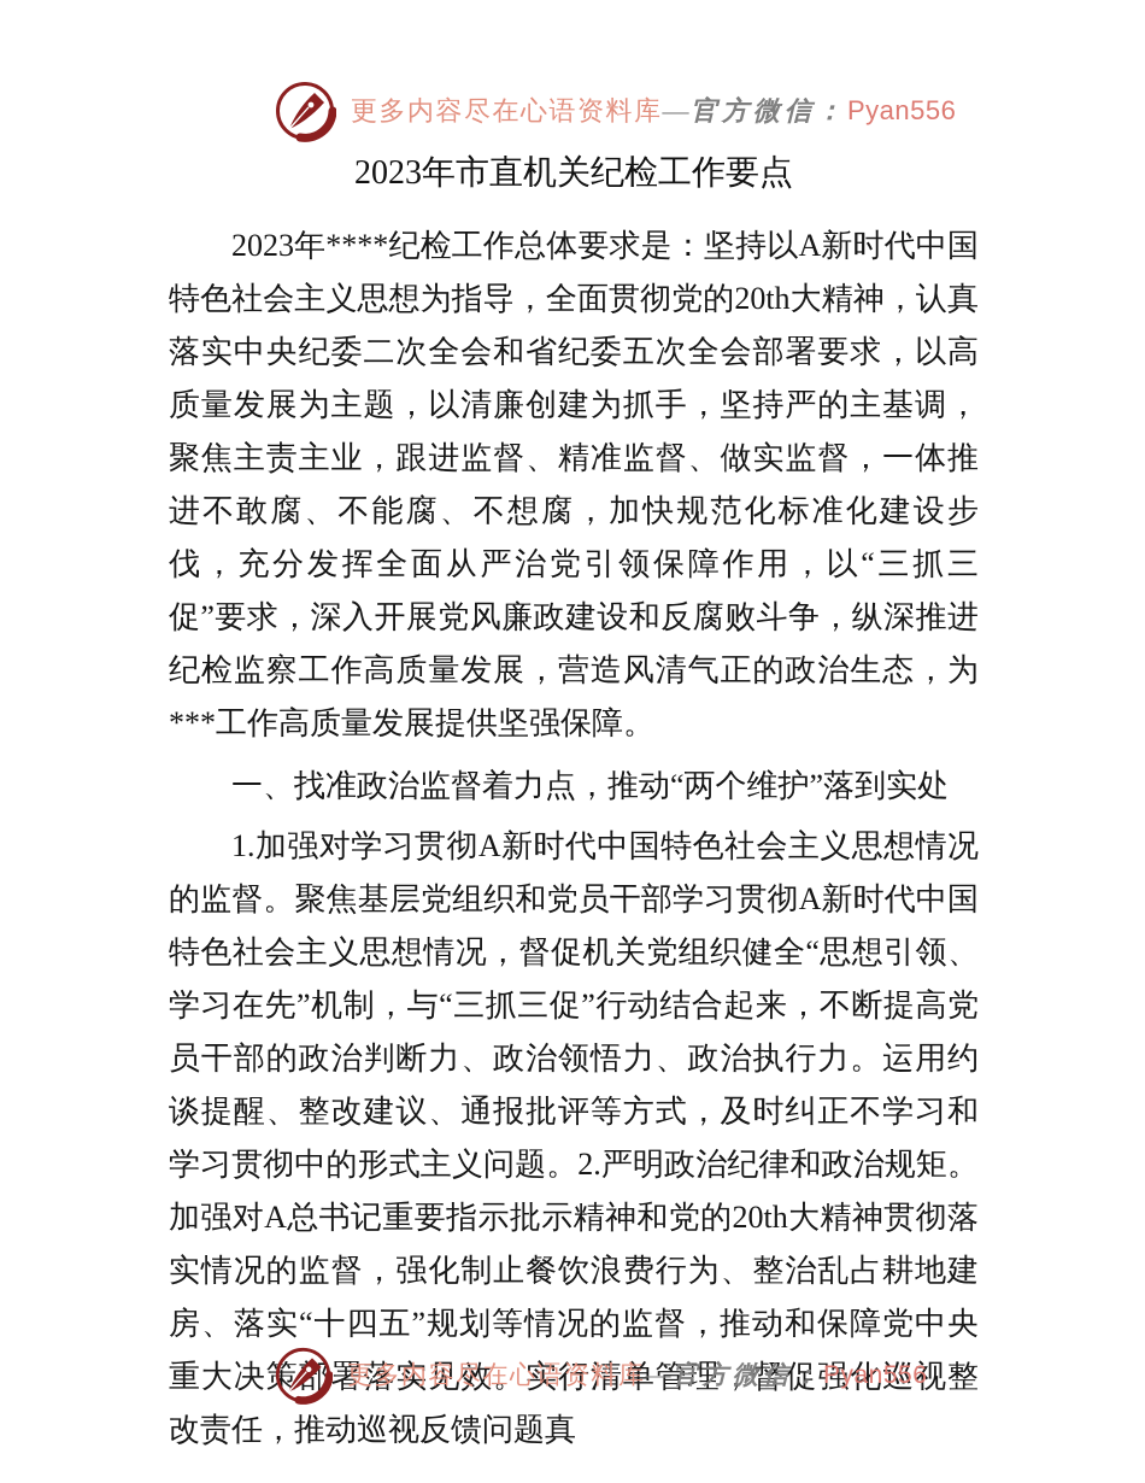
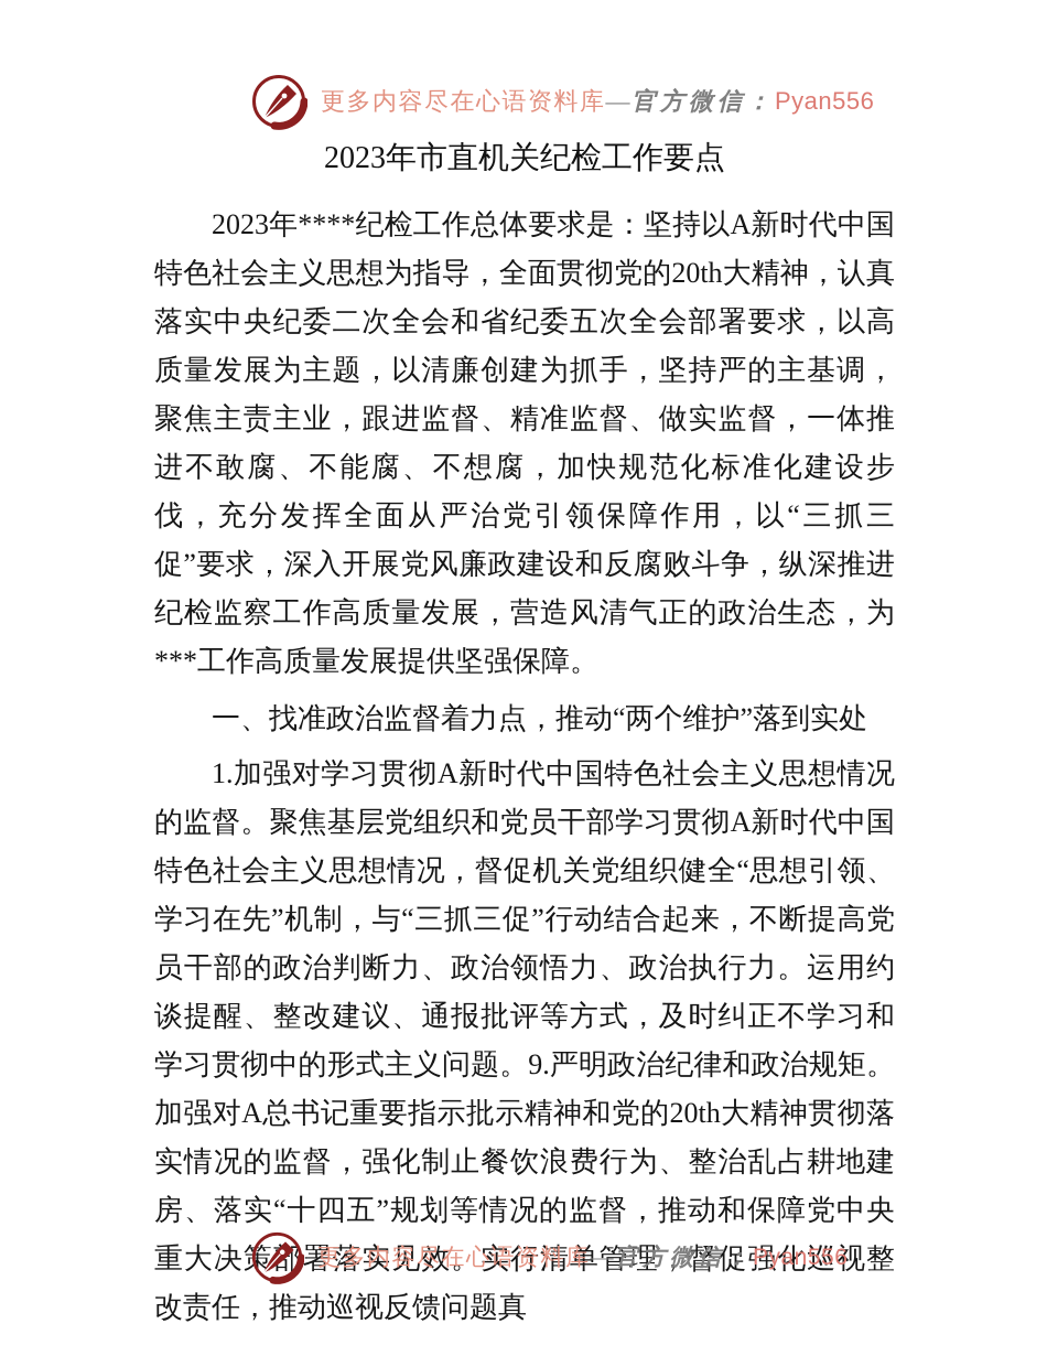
  更多内容尽在心语资料库—官方微信：Pyan556
  2023年市直机关纪检工作要点
  2023年****纪检工作总体要求是：坚持以A新时代中国特色社会主义思想为指导，全面贯彻党的20th大精神，认真落实中央纪委二次全会和省纪委五次全会部署要求，以高质量发展为主题，以清廉创建为抓手，坚持严的主基调，聚焦主责主业，跟进监督、精准监督、做实监督，一体推进不敢腐、不能腐、不想腐，加快规范化标准化建设步伐，充分发挥全面从严治党引领保障作用，以“三抓三促”要求，深入开展党风廉政建设和反腐败斗争，纵深推进纪检监察工作高质量发展，营造风清气正的政治生态，为***工作高质量发展提供坚强保障。
  一、找准政治监督着力点，推动“两个维护”落到实处
- 1.加强对学习贯彻A新时代中国特色社会主义思想情况的监督。聚焦基层党组织和党员干部学习贯彻A新时代中国特色社会主义思想情况，督促机关党组织健全“思想引领、学习在先”机制，与“三抓三促”行动结合起来，不断提高党员干部的政治判断力、政治领悟力、政治执行力。运用约谈提醒、整改建议、通报批评等方式，及时纠正不学习和学习贯彻中的形式主义问题。2.严明政治纪律和政治规矩。加强对A总书记重要指示批示精神和党的20th大精神贯彻落实情况的监督，强化制止餐饮浪费行为、整治乱占耕地建房、落实“十四五”规划等情况的监督，推动和保障党中央重大决策部署落实见效。实行清单管理，督促强化巡视整改责任，推动巡视反馈问题真
+ 1.加强对学习贯彻A新时代中国特色社会主义思想情况的监督。聚焦基层党组织和党员干部学习贯彻A新时代中国特色社会主义思想情况，督促机关党组织健全“思想引领、学习在先”机制，与“三抓三促”行动结合起来，不断提高党员干部的政治判断力、政治领悟力、政治执行力。运用约谈提醒、整改建议、通报批评等方式，及时纠正不学习和学习贯彻中的形式主义问题。9.严明政治纪律和政治规矩。加强对A总书记重要指示批示精神和党的20th大精神贯彻落实情况的监督，强化制止餐饮浪费行为、整治乱占耕地建房、落实“十四五”规划等情况的监督，推动和保障党中央重大决策部署落实见效。实行清单管理，督促强化巡视整改责任，推动巡视反馈问题真
  更多内容尽在心语资料库—官方微信：Pyan556
